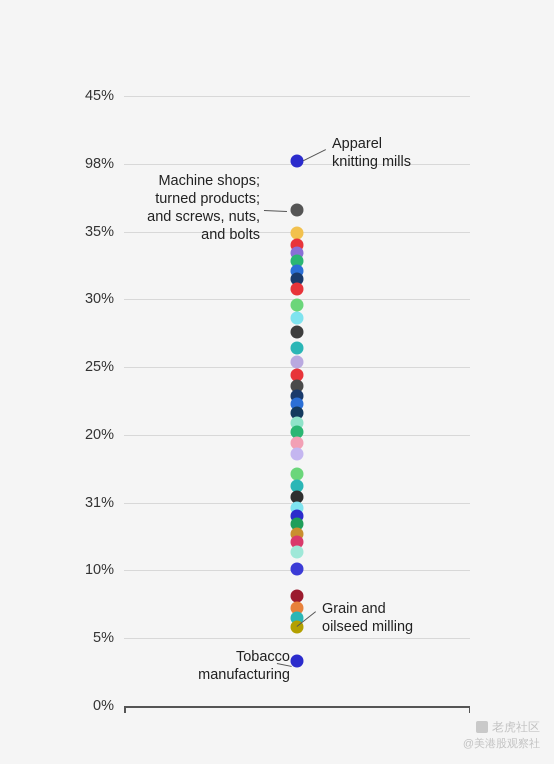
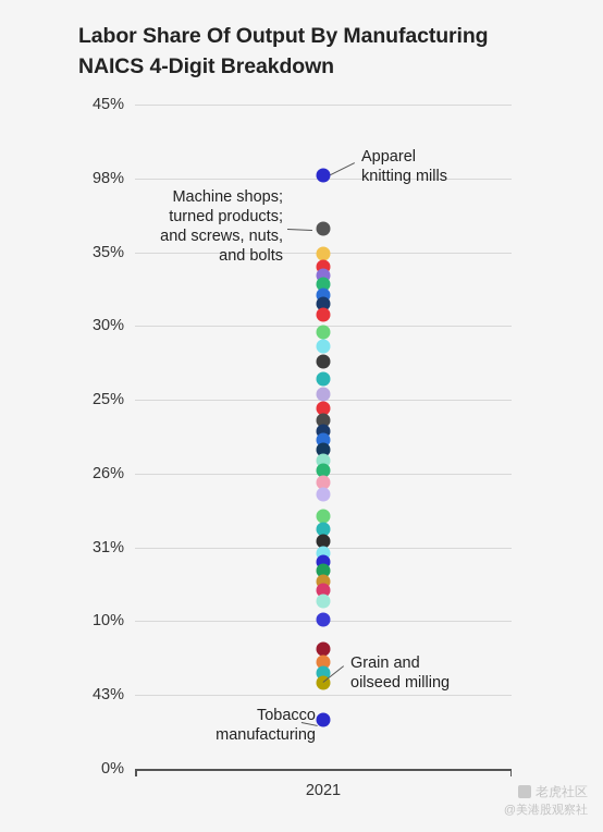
+ Labor Share Of Output By Manufacturing
+ NAICS 4-Digit Breakdown
- 5%
+ 43%
  10%
  31%
- 20%
+ 26%
  25%
  30%
  35%
  98%
  45%
  0%
+ 2021
  Apparel
  knitting mills
  Machine shops;
  turned products;
  and screws, nuts,
  and bolts
  Grain and
  oilseed milling
  Tobacco
  manufacturing
  老虎社区
  @美港股观察社
